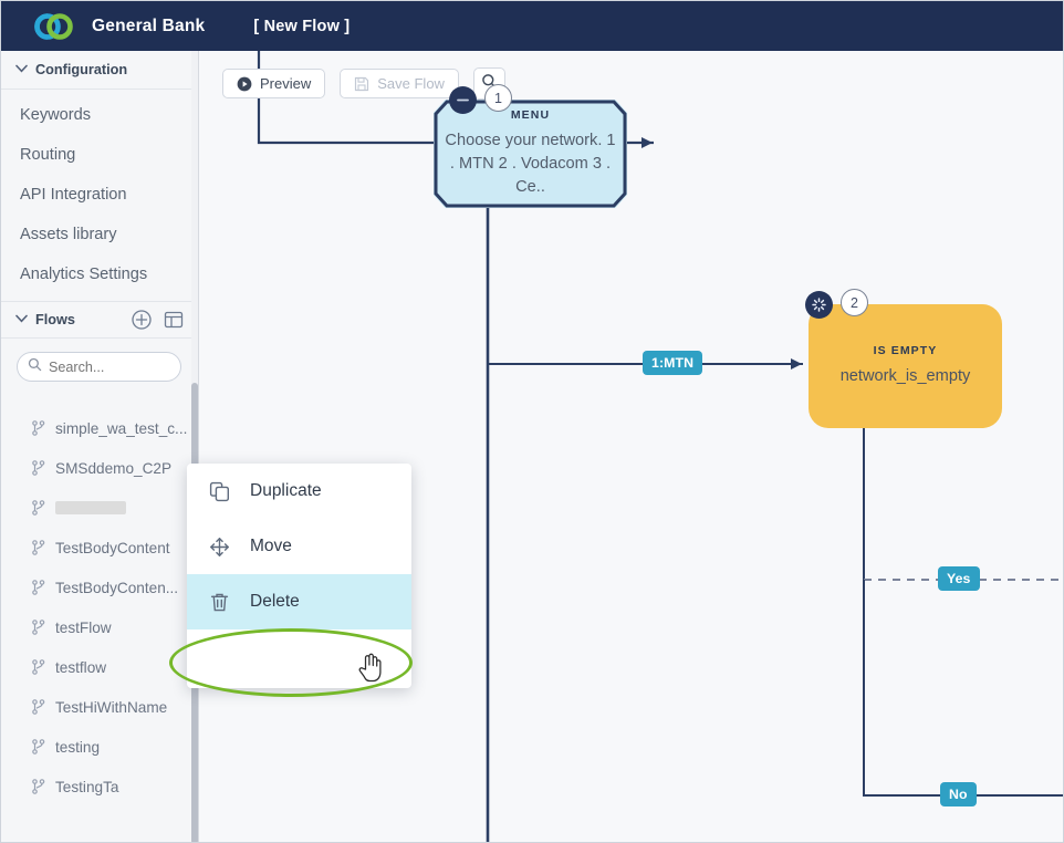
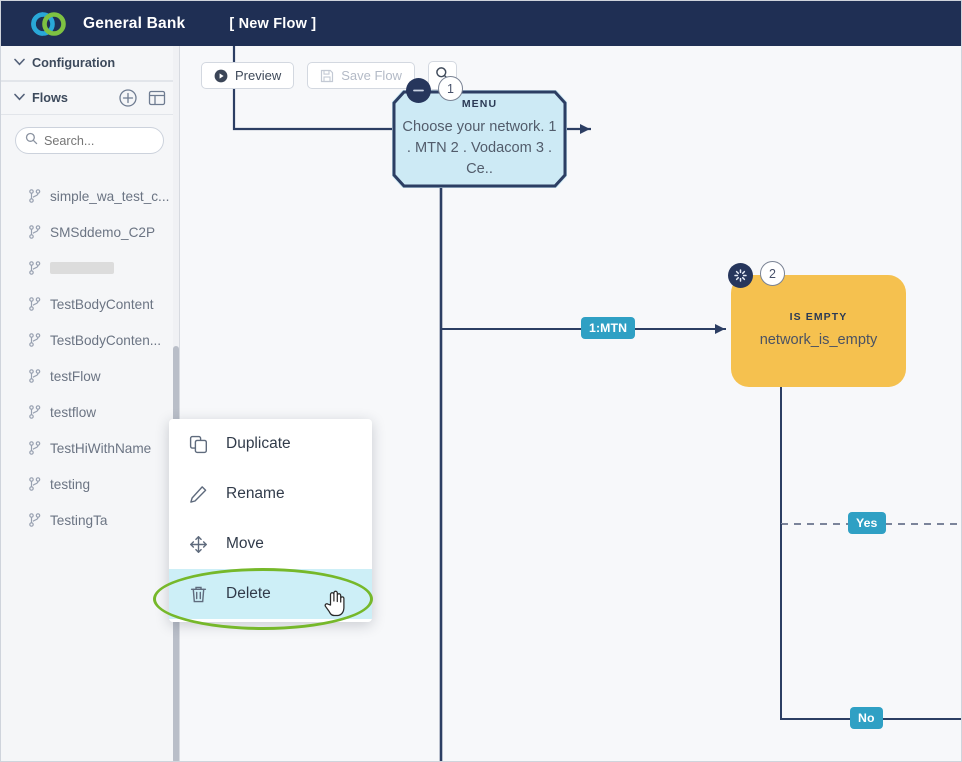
  General Bank
  [ New Flow ]
  Configuration
- Keywords
- Routing
- API Integration
- Assets library
- Analytics Settings
  Flows
  Search...
  simple_wa_test_c...
  SMSddemo_C2P
  TestBodyContent
  TestBodyConten...
  testFlow
  testflow
  TestHiWithName
  testing
  TestingTa
  Preview
  Save Flow
  1
  MENU
  Choose your network. 1 . MTN 2 . Vodacom 3 . Ce..
  2
  IS EMPTY
  network_is_empty
  1:MTN
  Yes
  No
  Duplicate
+ Rename
  Move
  Delete
